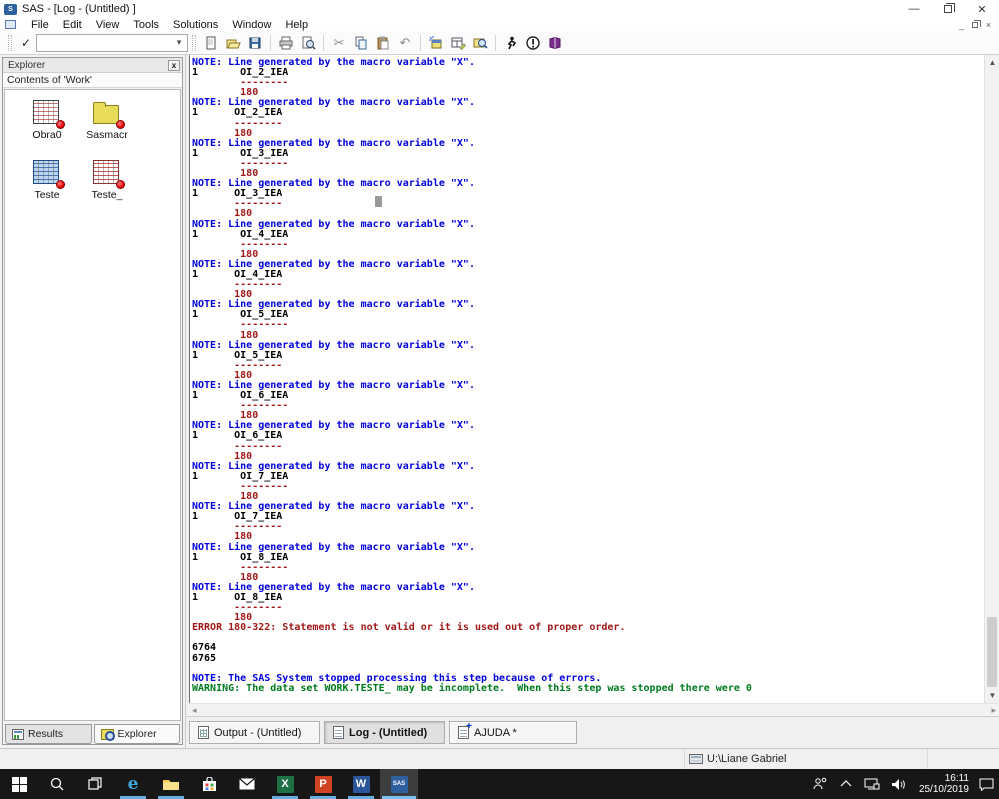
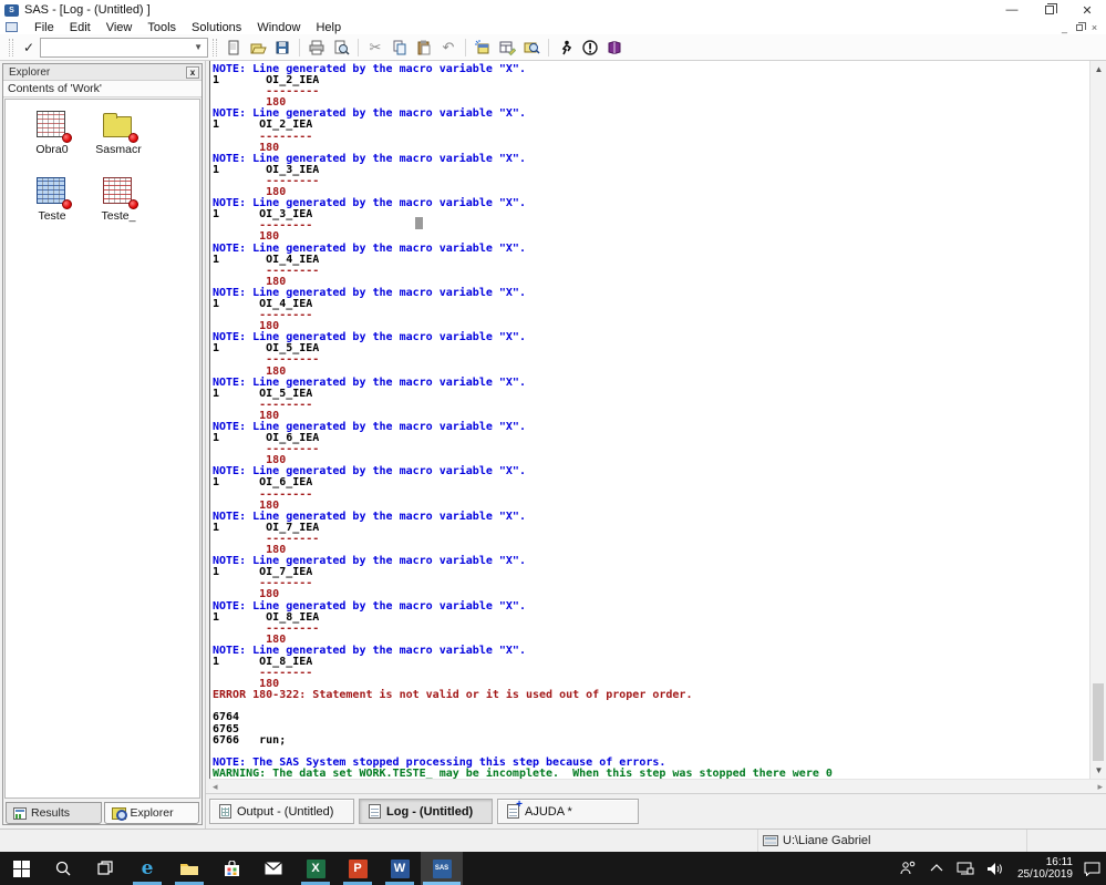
  SAS - [Log - (Untitled) ]
  —
  ✕
  File
  Edit
  View
  Tools
  Solutions
  Window
  Help
  _
  ×
  ✓
  ▼
  ✂
  ↶
  Explorer
  x
  Contents of 'Work'
  Obra0
  Sasmacr
  Teste
  Teste_
  Results
  Explorer
  NOTE: Line generated by the macro variable "X".
  1 OI_2_IEA
  --------
  180
  NOTE: Line generated by the macro variable "X".
  1 OI_2_IEA
  --------
  180
  NOTE: Line generated by the macro variable "X".
  1 OI_3_IEA
  --------
  180
  NOTE: Line generated by the macro variable "X".
  1 OI_3_IEA
  --------
  180
  NOTE: Line generated by the macro variable "X".
  1 OI_4_IEA
  --------
  180
  NOTE: Line generated by the macro variable "X".
  1 OI_4_IEA
  --------
  180
  NOTE: Line generated by the macro variable "X".
  1 OI_5_IEA
  --------
  180
  NOTE: Line generated by the macro variable "X".
  1 OI_5_IEA
  --------
  180
  NOTE: Line generated by the macro variable "X".
  1 OI_6_IEA
  --------
  180
  NOTE: Line generated by the macro variable "X".
  1 OI_6_IEA
  --------
  180
  NOTE: Line generated by the macro variable "X".
  1 OI_7_IEA
  --------
  180
  NOTE: Line generated by the macro variable "X".
  1 OI_7_IEA
  --------
  180
  NOTE: Line generated by the macro variable "X".
  1 OI_8_IEA
  --------
  180
  NOTE: Line generated by the macro variable "X".
  1 OI_8_IEA
  --------
  180
  ERROR 180-322: Statement is not valid or it is used out of proper order.
  6764
  6765
+ 6766 run;
  NOTE: The SAS System stopped processing this step because of errors.
  WARNING: The data set WORK.TESTE_ may be incomplete. When this step was stopped there were 0
  ▲
  ▼
  ◂
  ▸
  Output - (Untitled)
  Log - (Untitled)
  AJUDA *
  U:\Liane Gabriel
  e
  X
  P
  W
  16:11
  25/10/2019
